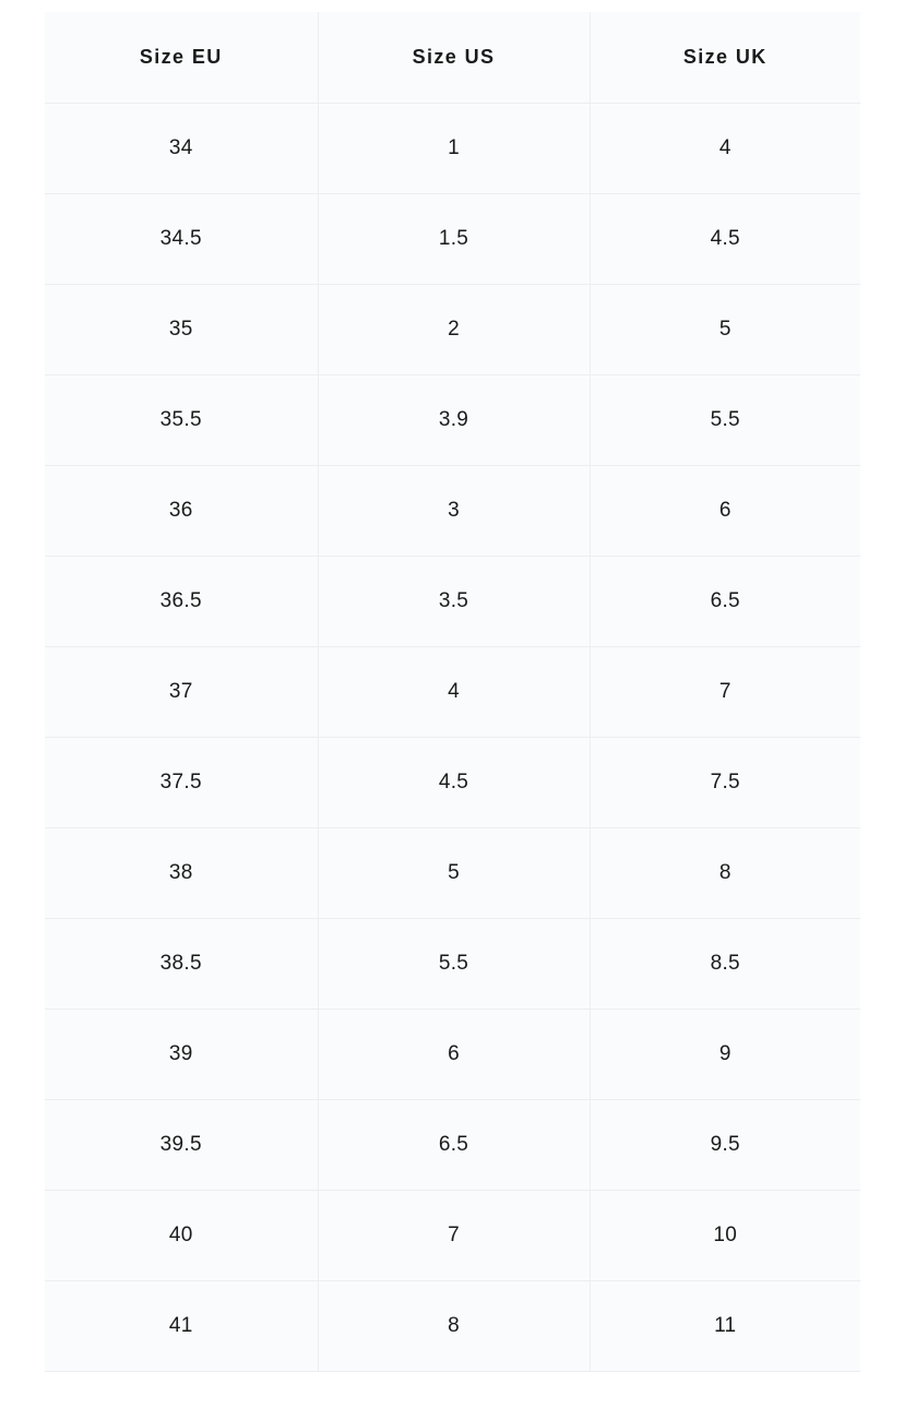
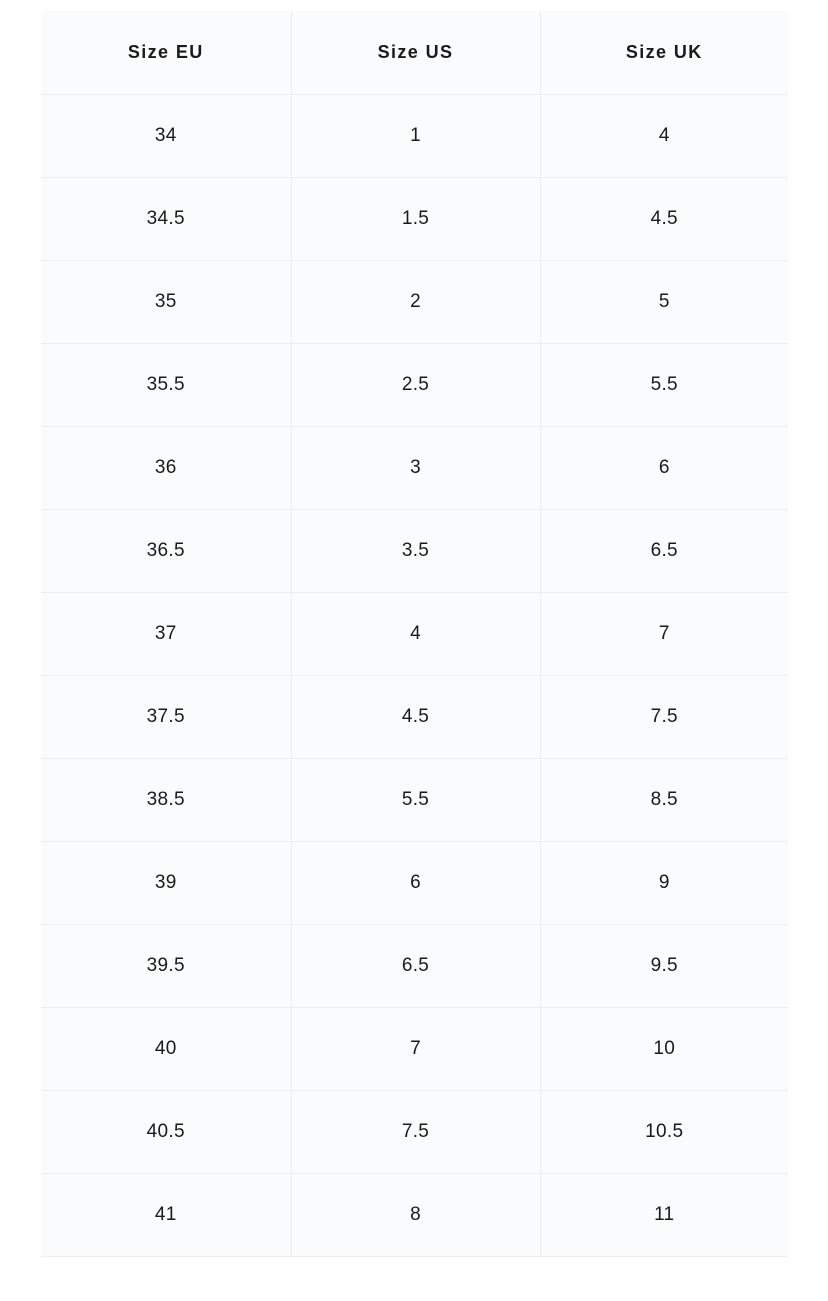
  Size EU	Size US	Size UK
  34	1	4
  34.5	1.5	4.5
  35	2	5
- 35.5	3.9	5.5
+ 35.5	2.5	5.5
  36	3	6
  36.5	3.5	6.5
  37	4	7
  37.5	4.5	7.5
- 38	5	8
  38.5	5.5	8.5
  39	6	9
  39.5	6.5	9.5
  40	7	10
+ 40.5	7.5	10.5
  41	8	11
